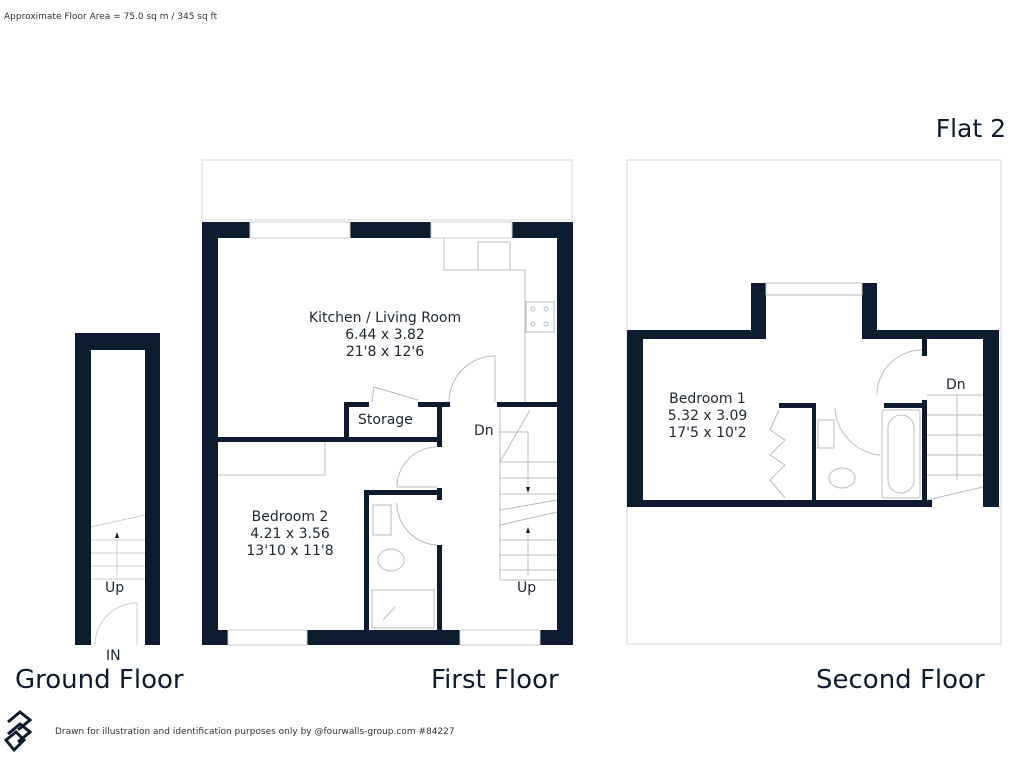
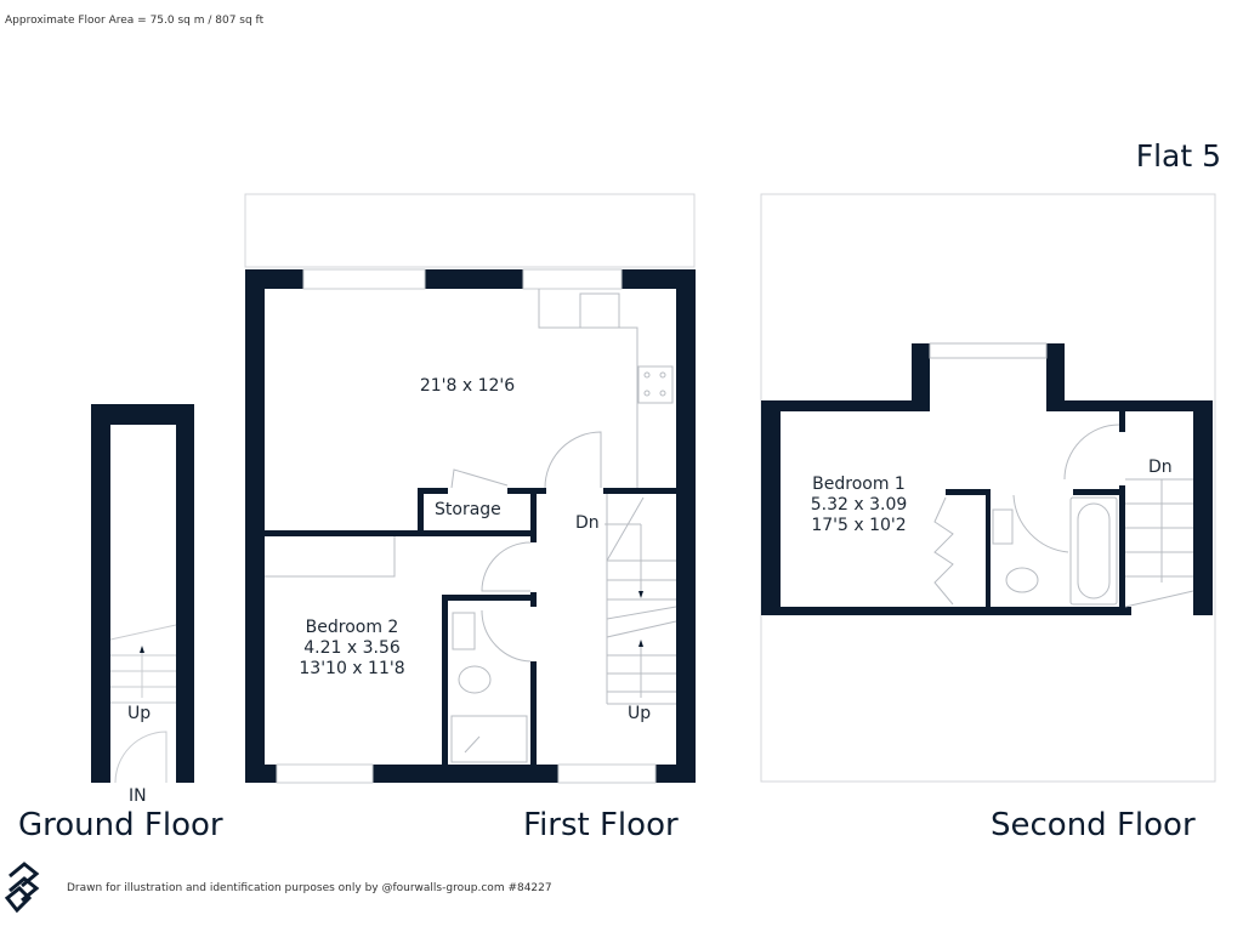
- Approximate Floor Area = 75.0 sq m / 345 sq ft
+ Approximate Floor Area = 75.0 sq m / 807 sq ft
- Flat 2
+ Flat 5
  Up
  IN
  Ground Floor
- Kitchen / Living Room
- 6.44 x 3.82
  21'8 x 12'6
  Storage
  Dn
  Up
  Bedroom 2
  4.21 x 3.56
  13'10 x 11'8
  First Floor
  Bedroom 1
  5.32 x 3.09
  17'5 x 10'2
  Dn
  Second Floor
  Drawn for illustration and identification purposes only by @fourwalls-group.com #84227
